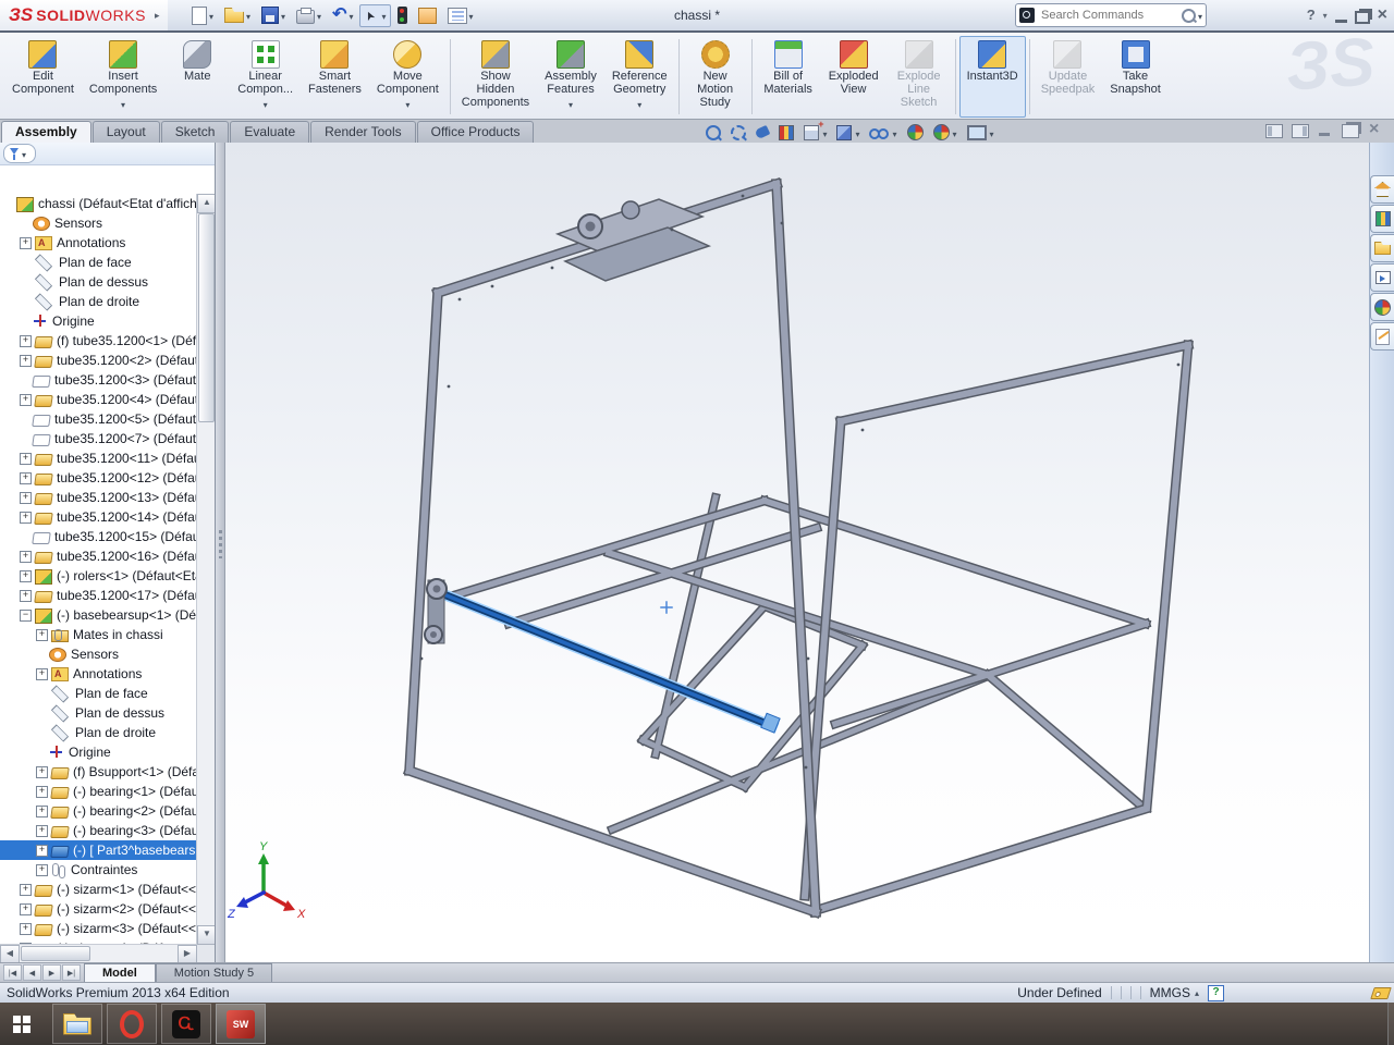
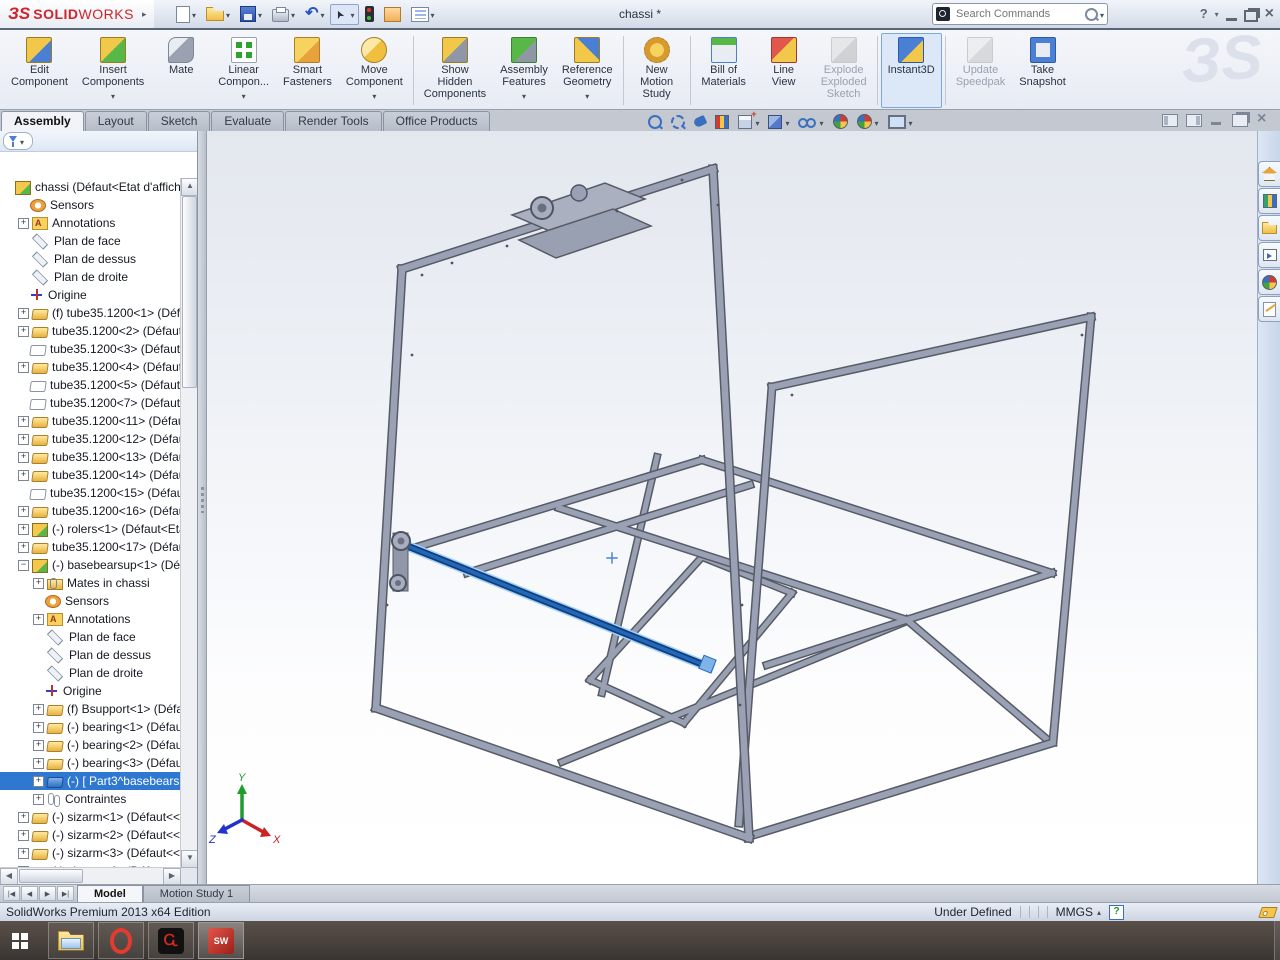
  ЗS
  SOLID
  WORKS
  ▸
  chassi *
  Search Commands
  Edit
  Component
  Insert
  Components
  Mate
  Linear
  Compon...
  Smart
  Fasteners
  Move
  Component
  Show
  Hidden
  Components
  Assembly
  Features
  Reference
  Geometry
  New
  Motion
  Study
  Bill of
  Materials
- Exploded
+ Line
  View
  Explode
- Line
+ Exploded
  Sketch
  Instant3D
  Update
  Speedpak
  Take
  Snapshot
  Assembly
  Layout
  Sketch
  Evaluate
  Render Tools
  Office Products
  chassi (Défaut<Etat d'affich
  Sensors
  +
  Annotations
  Plan de face
  Plan de dessus
  Plan de droite
  Origine
  +
  (f) tube35.1200<1> (Déf
  +
  tube35.1200<2> (Défau
  tube35.1200<3> (Défaut
  +
  tube35.1200<4> (Défau
  tube35.1200<5> (Défaut
  tube35.1200<7> (Défaut
  +
  tube35.1200<11> (Défa
  +
  tube35.1200<12> (Défa
  +
  tube35.1200<13> (Défa
  +
  tube35.1200<14> (Défa
  tube35.1200<15> (Défa
  +
  tube35.1200<16> (Défa
  +
  (-) rolers<1> (Défaut<Et
  +
  tube35.1200<17> (Défa
  −
  (-) basebearsup<1> (Dé
  +
  Mates in chassi
  Sensors
  +
  Annotations
  Plan de face
  Plan de dessus
  Plan de droite
  Origine
  +
  (f) Bsupport<1> (Déf
  +
  (-) bearing<1> (Défa
  +
  (-) bearing<2> (Défa
  +
  (-) bearing<3> (Défa
  +
  (-) [ Part3^basebears
  +
  Contraintes
  +
  (-) sizarm<1> (Défaut<<
  +
  (-) sizarm<2> (Défaut<<
  +
  (-) sizarm<3> (Défaut<<
  ▲
  ▼
  ◀
  ▶
  Y
  X
  Z
  Model
- Motion Study 5
+ Motion Study 1
  SolidWorks Premium 2013 x64 Edition
  Under Defined
  MMGS
  ?
